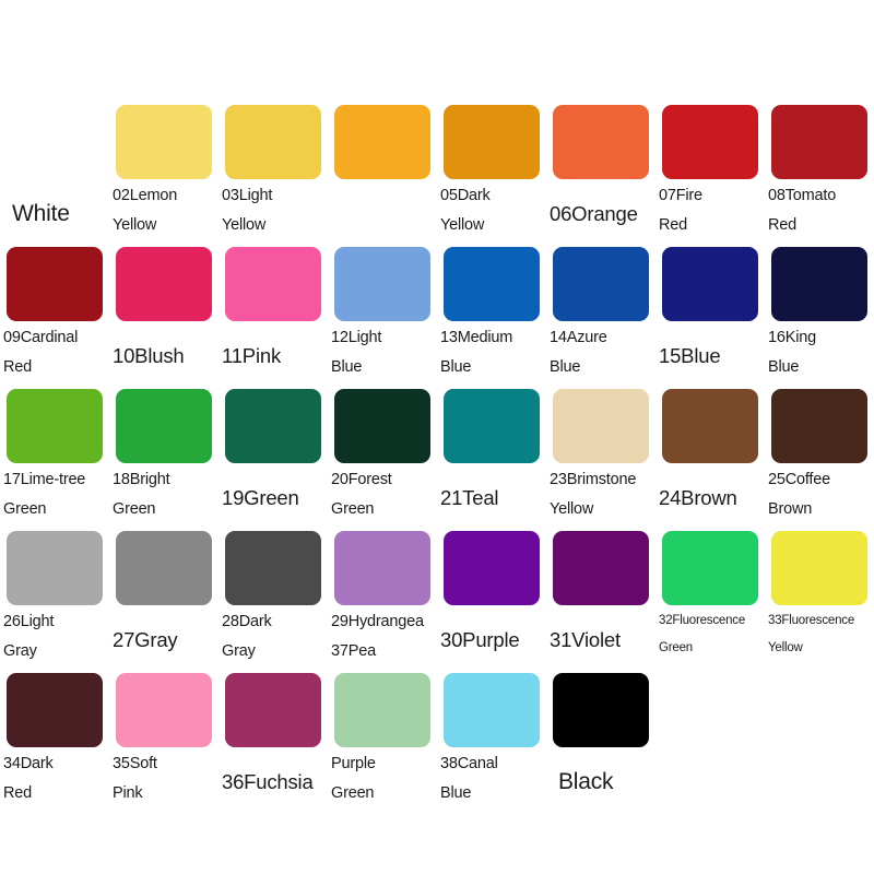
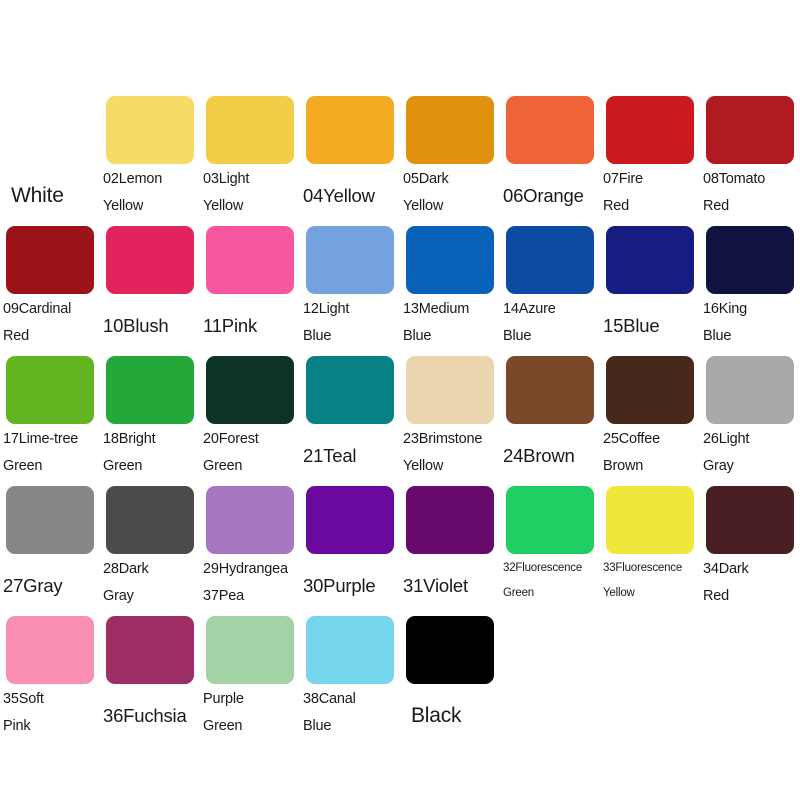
  White
  02Lemon
  Yellow
  03Light
  Yellow
+ 04Yellow
  05Dark
  Yellow
  06Orange
  07Fire
  Red
  08Tomato
  Red
  09Cardinal
  Red
  10Blush
  11Pink
  12Light
  Blue
  13Medium
  Blue
  14Azure
  Blue
  15Blue
  16King
  Blue
  17Lime-tree
  Green
  18Bright
  Green
- 19Green
  20Forest
  Green
  21Teal
  23Brimstone
  Yellow
  24Brown
  25Coffee
  Brown
  26Light
  Gray
  27Gray
  28Dark
  Gray
  29Hydrangea
  37Pea
  30Purple
  31Violet
  32Fluorescence
  Green
  33Fluorescence
  Yellow
  34Dark
  Red
  35Soft
  Pink
  36Fuchsia
  Purple
  Green
  38Canal
  Blue
  Black
